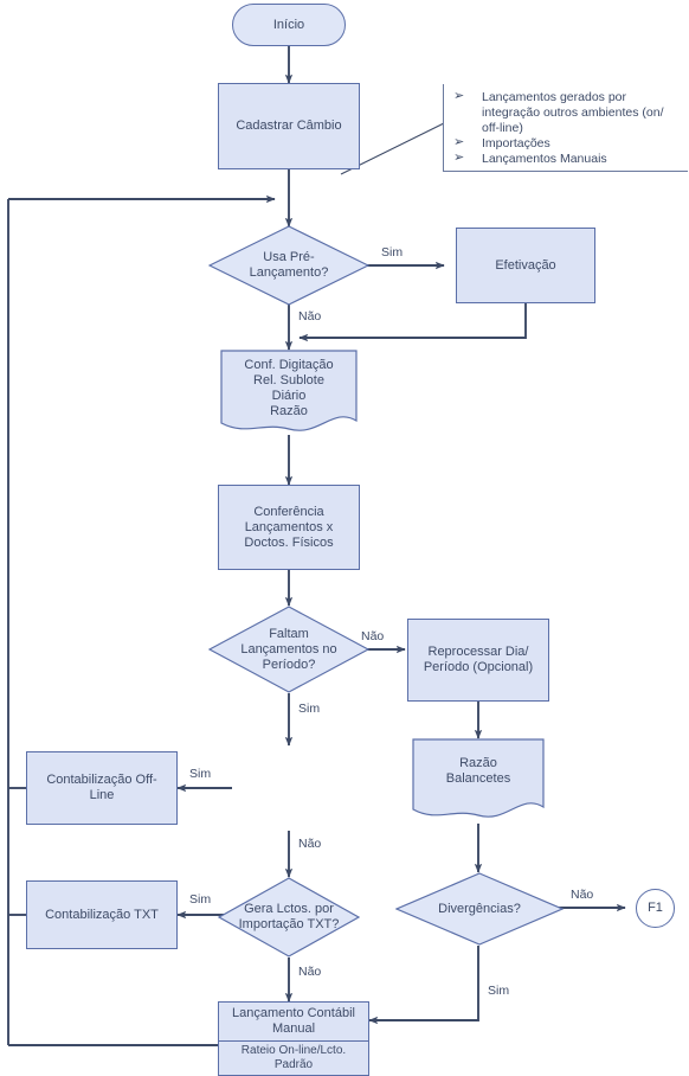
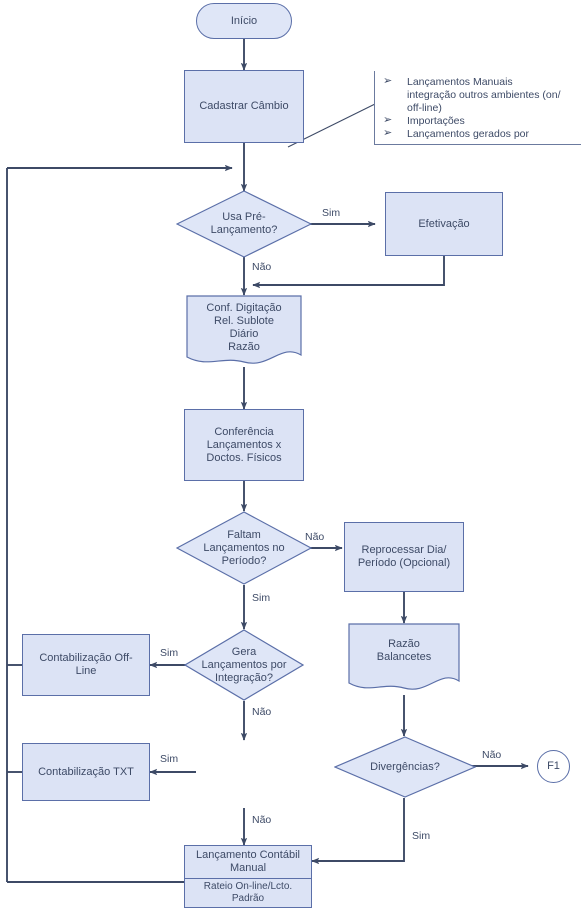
  Início
  Cadastrar Câmbio
  ➢
- Lançamentos gerados por
+ Lançamentos Manuais
  integração outros ambientes (on/
  off-line)
  ➢
  Importações
  ➢
- Lançamentos Manuais
+ Lançamentos gerados por
  Usa Pré-
  Lançamento?
  Efetivação
  Conf. Digitação
  Rel. Sublote
  Diário
  Razão
  Conferência
  Lançamentos x
  Doctos. Físicos
  Faltam
  Lançamentos no
  Período?
  Reprocessar Dia/
  Período (Opcional)
+ Gera
+ Lançamentos por
+ Integração?
  Contabilização Off-
  Line
  Razão
  Balancetes
- Gera Lctos. por
- Importação TXT?
  Contabilização TXT
  Divergências?
  F1
  Lançamento Contábil
  Manual
  Rateio On-line/Lcto.
  Padrão
  Sim
  Não
  Não
  Sim
  Sim
  Não
  Sim
  Não
  Não
  Sim
